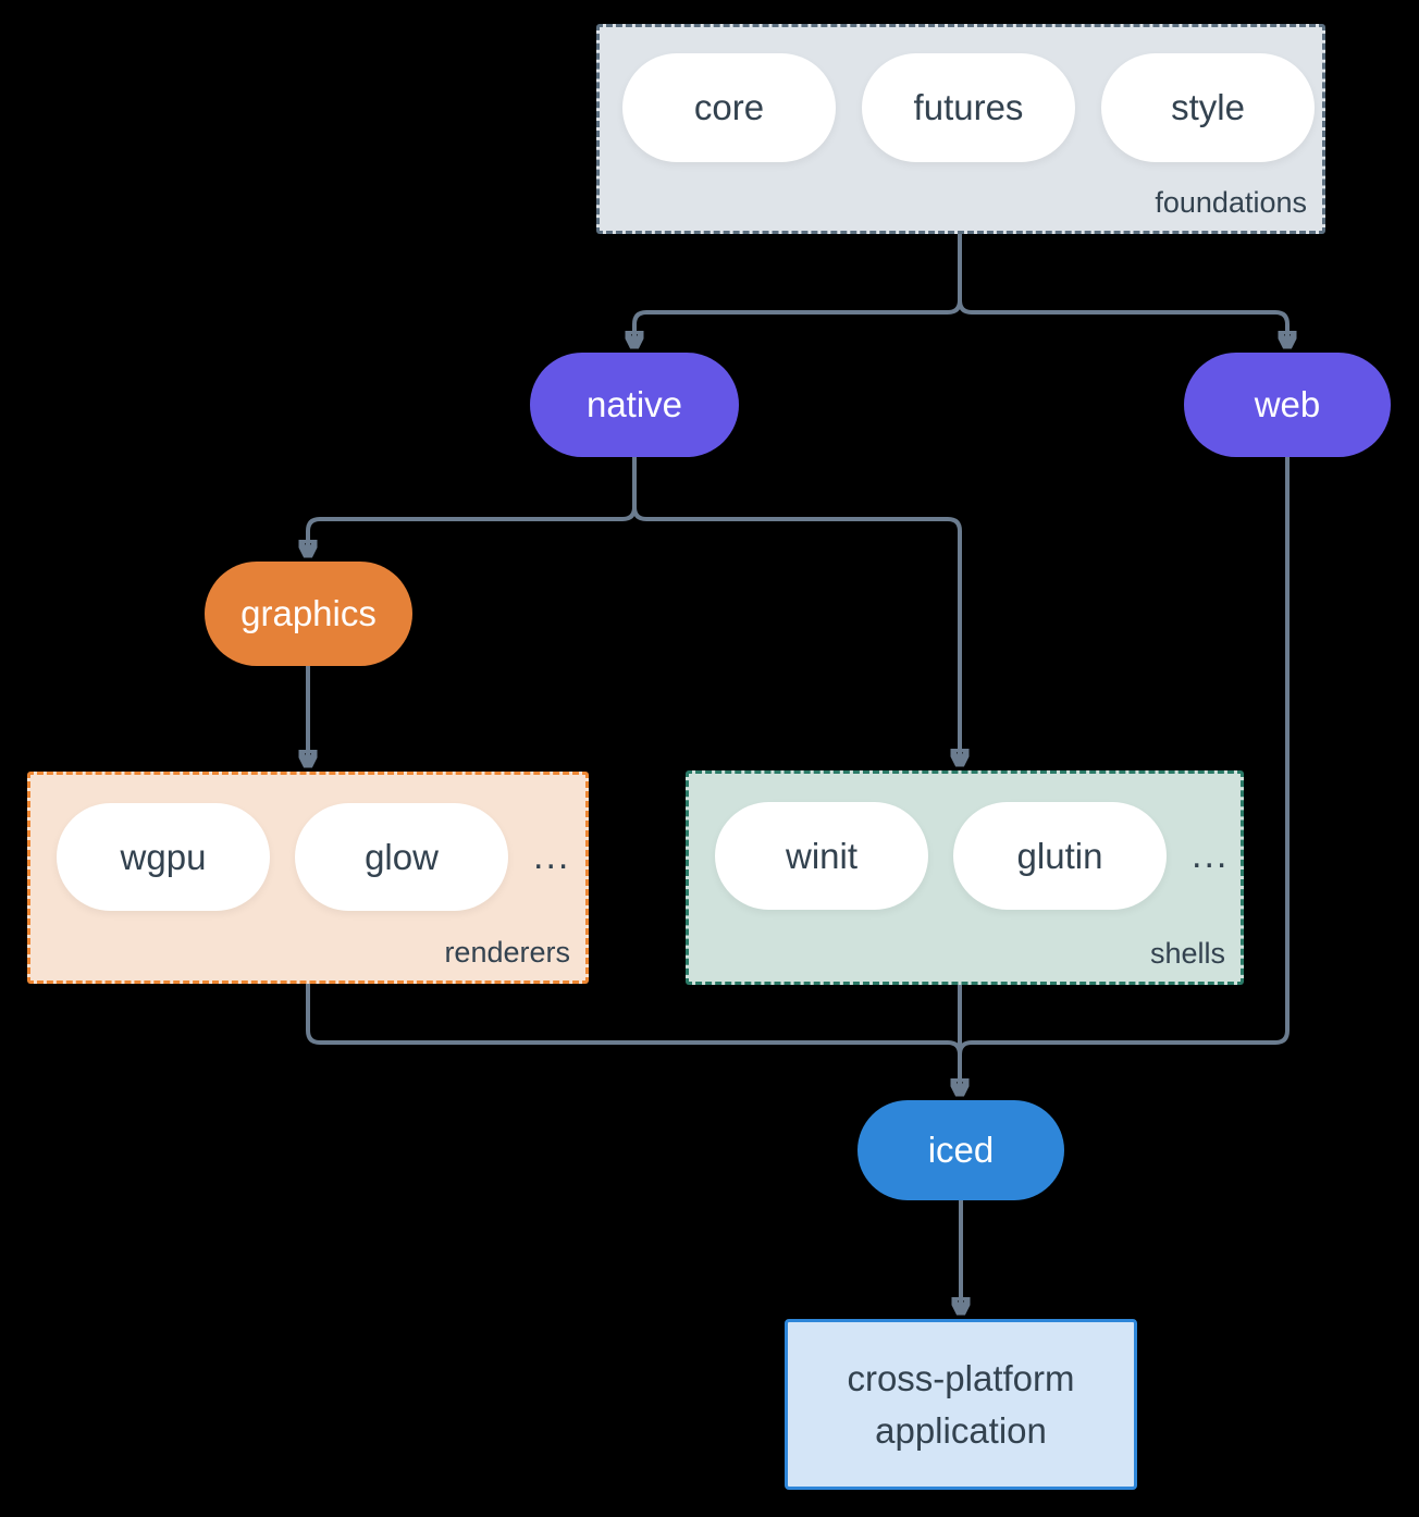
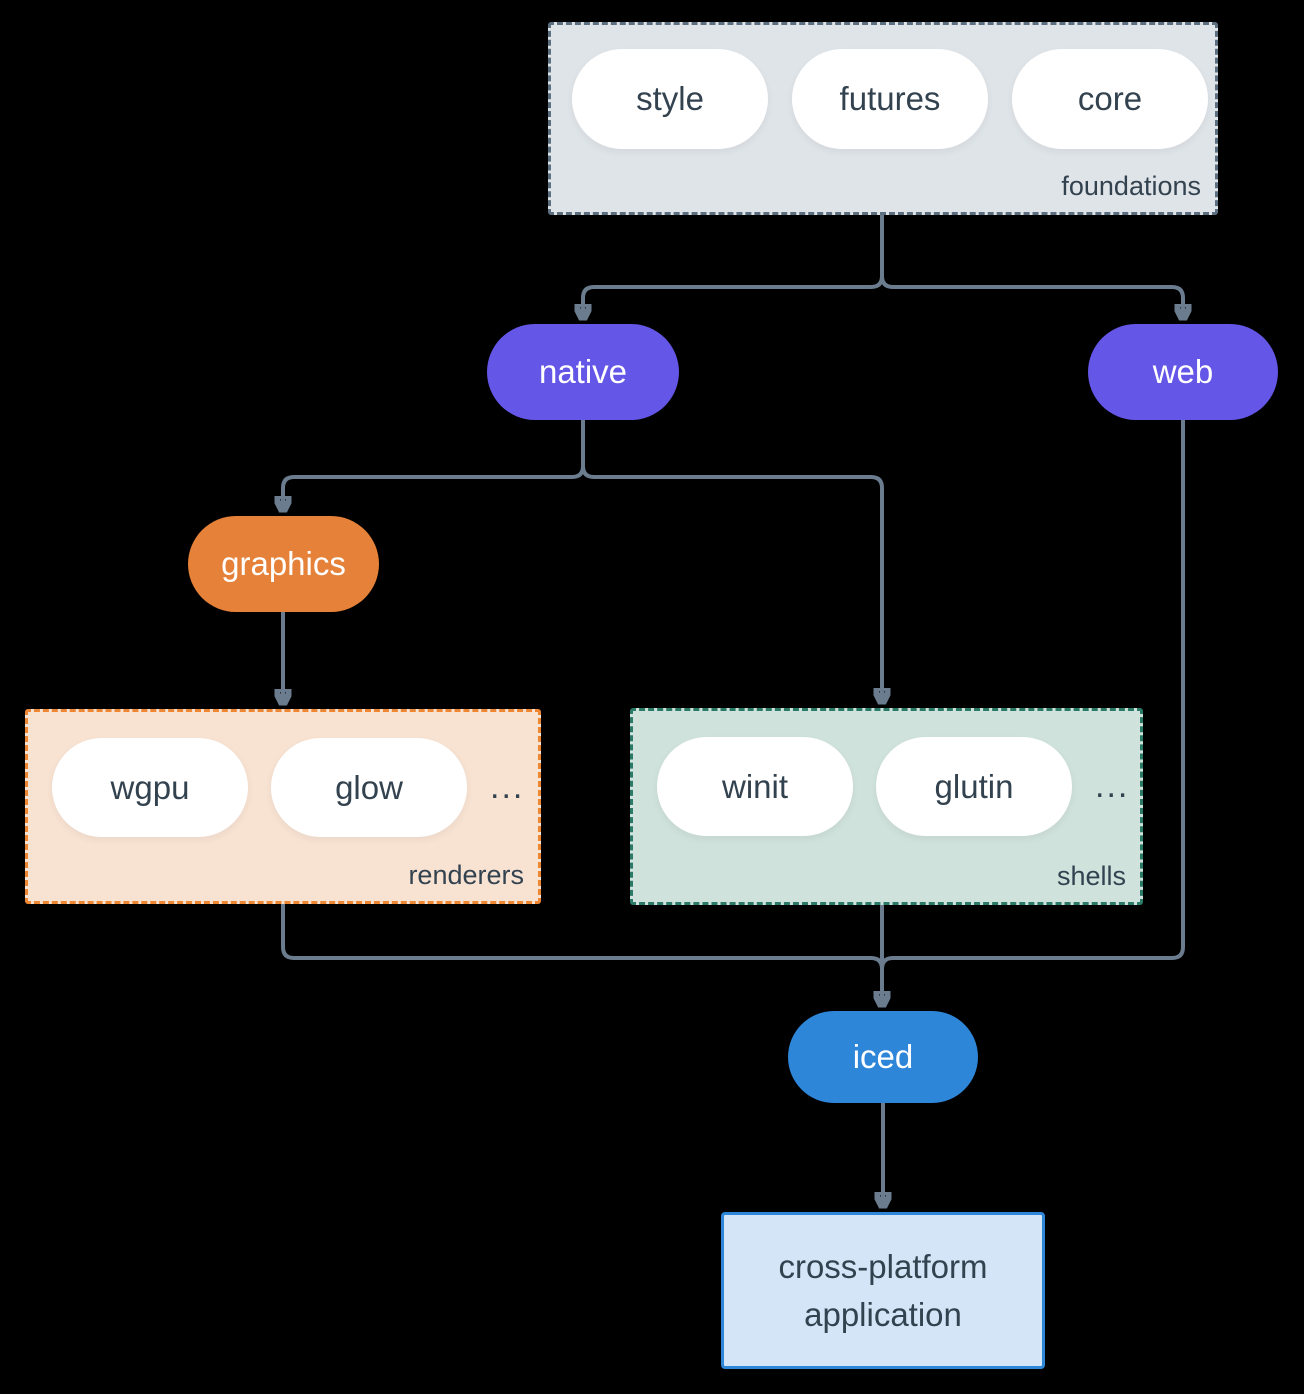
- core
+ style
  futures
- style
+ core
  foundations
  native
  web
  graphics
  wgpu
  glow
  ...
  renderers
  winit
  glutin
  ...
  shells
  iced
  cross-platform
  application
